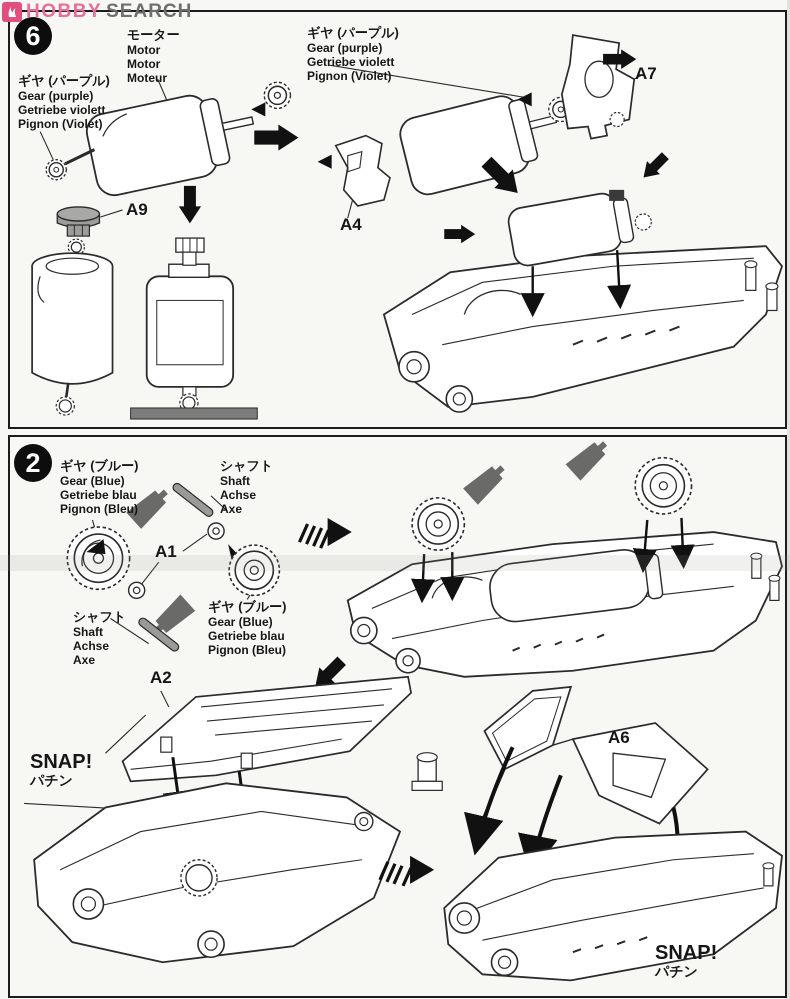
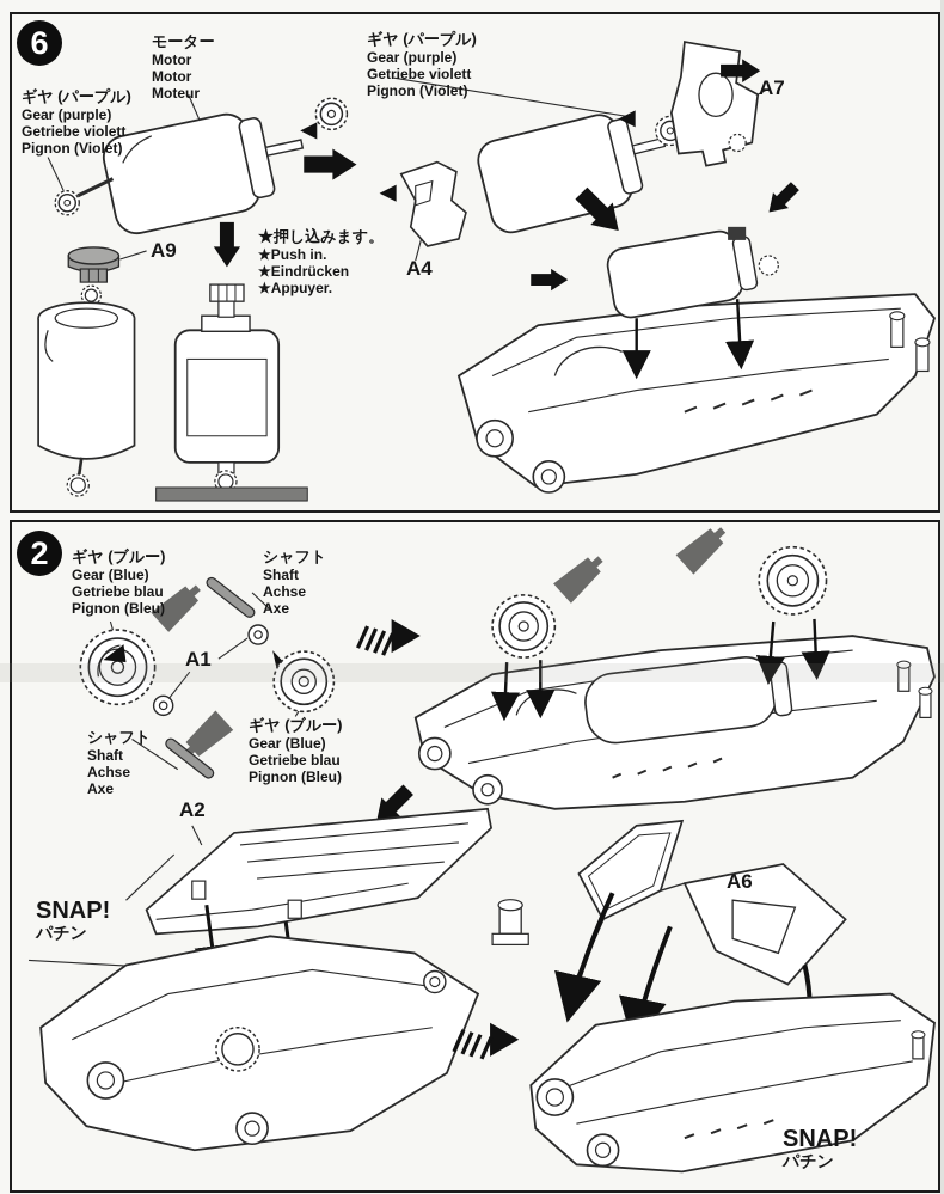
- HOBBY
- SEARCH
  6
  モーター
  Motor
  Motor
  Moteur
  ギヤ (パープル)
  Gear (purple)
  Getriebe violett
  Pignon (Violet)
  ギヤ (パープル)
  Gear (purple)
  Getriebe violett
  Pignon (Violet)
  A7
  A4
  A9
+ ★押し込みます。
+ ★Push in.
+ ★Eindrücken
+ ★Appuyer.
  2
  ギヤ (ブルー)
  Gear (Blue)
  Getriebe blau
  Pignon (Bleu)
  シャフト
  Shaft
  Achse
  Axe
  A1
  シャフト
  Shaft
  Achse
  Axe
  ギヤ (ブルー)
  Gear (Blue)
  Getriebe blau
  Pignon (Bleu)
  A2
  A6
  SNAP!
  パチン
  SNAP!
  パチン
